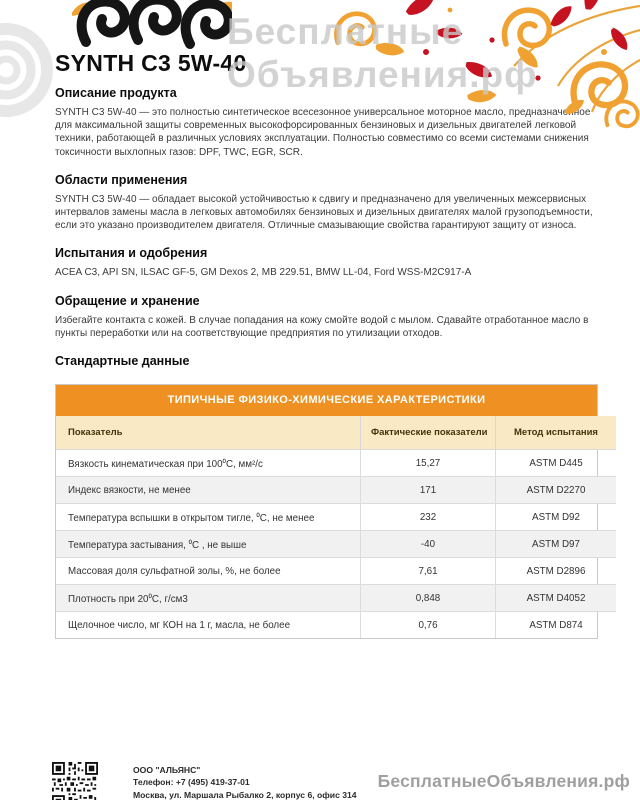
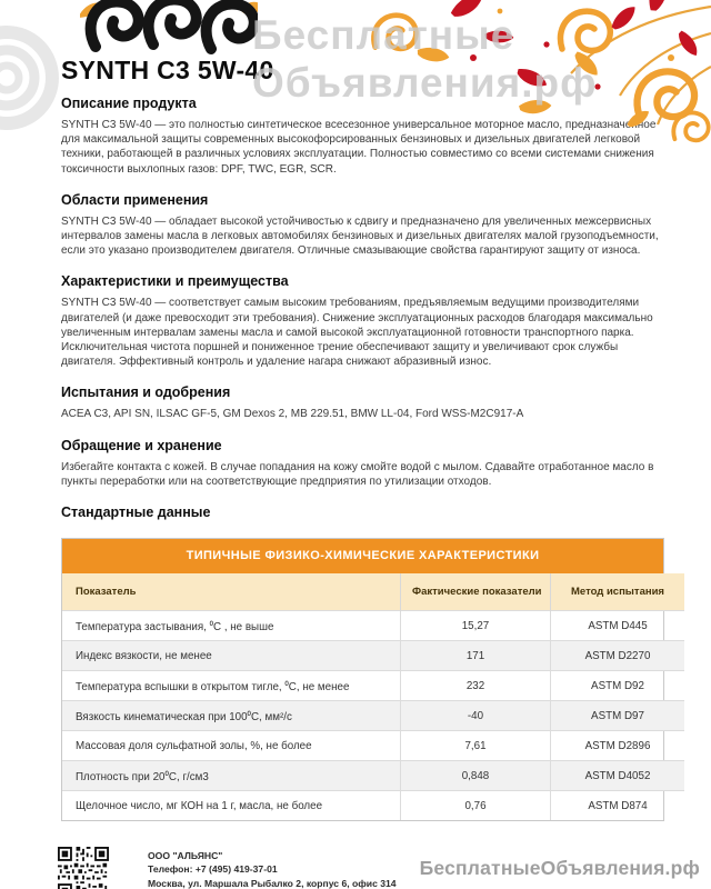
  SYNTH C3 5W-40
  Бесплатные
  Объявления.рф
  Описание продукта
  SYNTH C3 5W-40 — это полностью синтетическое всесезонное универсальное моторное масло, предназначное для максимальной защиты современных высокофорсированных бензиновых и дизельных двигателей легковой техники, работающей в различных условиях эксплуатации. Полностью совместимо со всеми системами снижения токсичности выхлопных газов: DPF, TWC, EGR, SCR.
  Области применения
  SYNTH C3 5W-40 — обладает высокой устойчивостью к сдвигу и предназначено для увеличенных межсервисных интервалов замены масла в легковых автомобилях бензиновых и дизельных двигателях малой грузоподъемности, если это указано производителем двигателя. Отличные смазывающие свойства гарантируют защиту от износа.
+ Характеристики и преимущества
+ SYNTH C3 5W-40 — соответствует самым высоким требованиям, предъявляемым ведущими производителями двигателей (и даже превосходит эти требования). Снижение эксплуатационных расходов благодаря максимально увеличенным интервалам замены масла и самой высокой эксплуатационной готовности транспортного парка. Исключительная чистота поршней и пониженное трение обеспечивают защиту и увеличивают срок службы двигателя. Эффективный контроль и удаление нагара снижают абразивный износ.
  Испытания и одобрения
  ACEA C3, API SN, ILSAC GF-5, GM Dexos 2, MB 229.51, BMW LL-04, Ford WSS-M2C917-A
  Обращение и хранение
  Избегайте контакта с кожей. В случае попадания на кожу смойте водой с мылом. Сдавайте отработанное масло в пункты переработки или на соответствующие предприятия по утилизации отходов.
  Стандартные данные
  ТИПИЧНЫЕ ФИЗИКО-ХИМИЧЕСКИЕ ХАРАКТЕРИСТИКИ
  Показатель	Фактические показатели	Метод испытания
- Вязкость кинематическая при 100⁰С, мм²/с	15,27	ASTM D445
+ Температура застывания, ⁰С , не выше	15,27	ASTM D445
  Индекс вязкости, не менее	171	ASTM D2270
  Температура вспышки в открытом тигле, ⁰С, не менее	232	ASTM D92
- Температура застывания, ⁰С , не выше	-40	ASTM D97
+ Вязкость кинематическая при 100⁰С, мм²/с	-40	ASTM D97
  Массовая доля сульфатной золы, %, не более	7,61	ASTM D2896
  Плотность при 20⁰С, г/см3	0,848	ASTM D4052
  Щелочное число, мг КОН на 1 г, масла, не более	0,76	ASTM D874
  ООО "АЛЬЯНС"
  Телефон: +7 (495) 419-37-01
  Москва, ул. Маршала Рыбалко 2, корпус 6, офис 314
  БесплатныеОбъявления.рф
